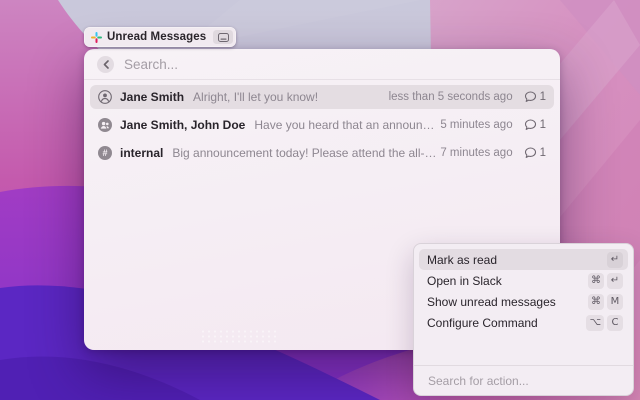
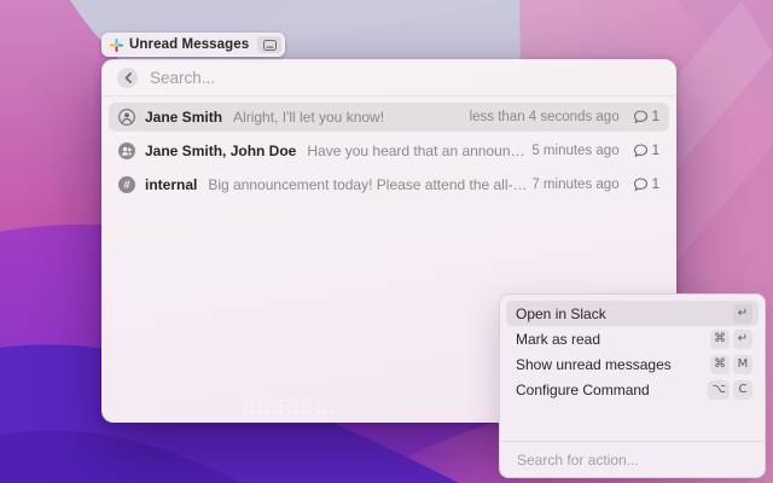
  Unread Messages
  Search...
  Jane Smith
  Alright, I'll let you know!
- less than 5 seconds ago
+ less than 4 seconds ago
  1
  Jane Smith, John Doe
  5 minutes ago
  1
  #
  internal
  Big announcement today! Please attend the all-ha
  7 minutes ago
  1
- Mark as read
+ Open in Slack
  ↵
- Open in Slack
+ Mark as read
  ⌘
  ↵
  Show unread messages
  ⌘
  M
  Configure Command
  ⌥
  C
  Search for action...
